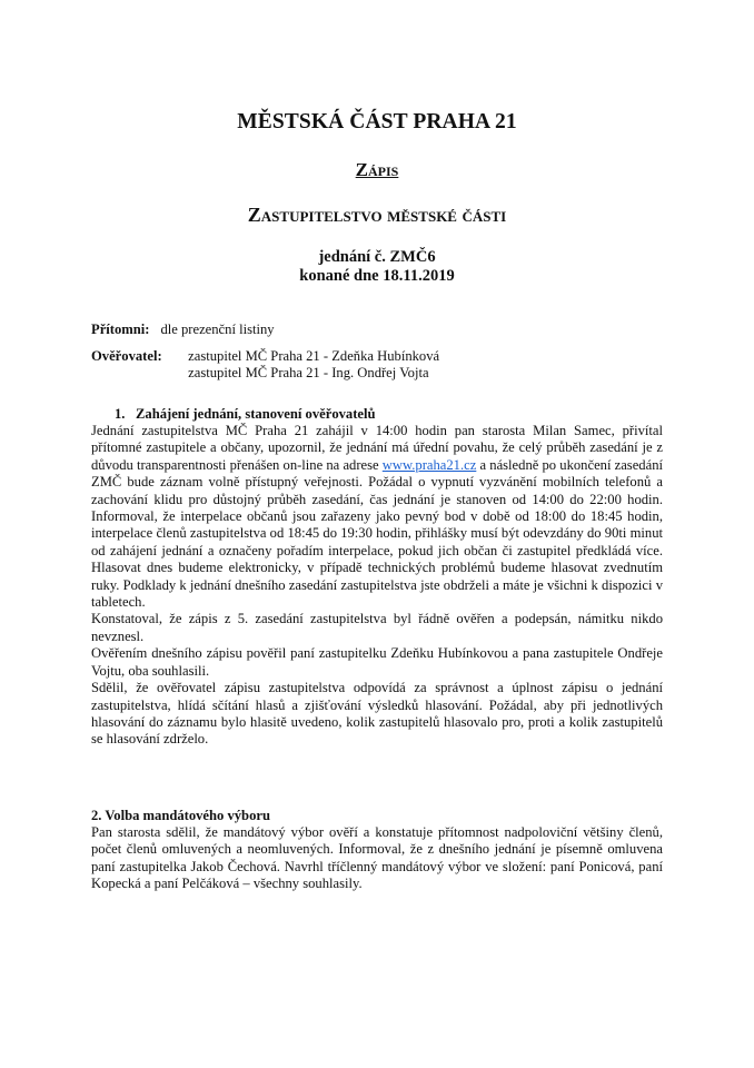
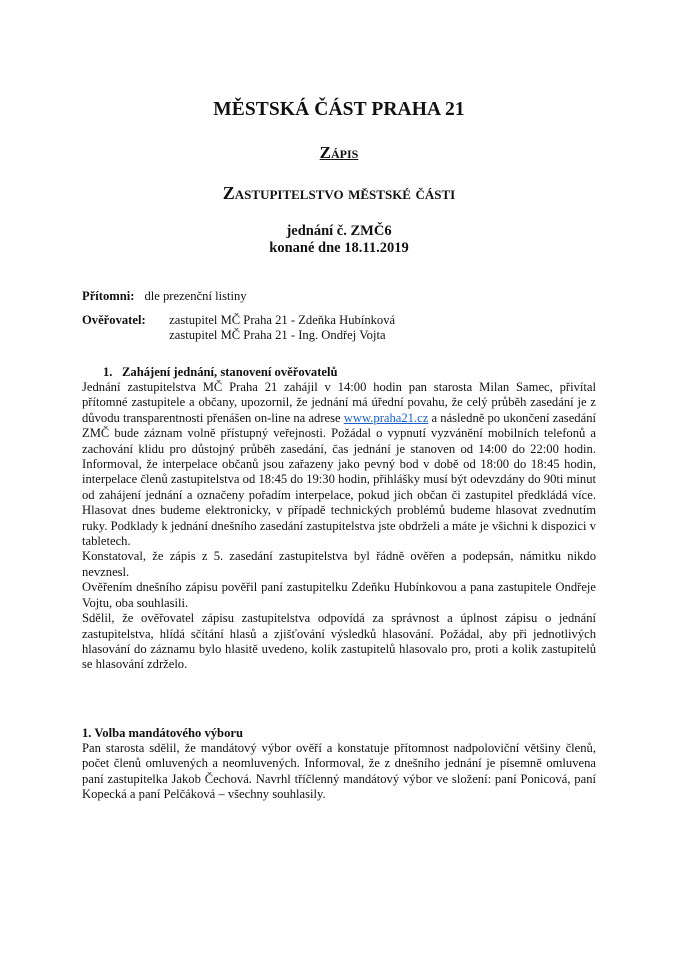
  MĚSTSKÁ ČÁST PRAHA 21
  Zápis
  Zastupitelstvo městské části
  jednání č. ZMČ6
  konané dne 18.11.2019
  Přítomni: dle prezenční listiny
  Ověřovatel:
  zastupitel MČ Praha 21 - Zdeňka Hubínková
  zastupitel MČ Praha 21 - Ing. Ondřej Vojta
  1. Zahájení jednání, stanovení ověřovatelů
  Jednání zastupitelstva MČ Praha 21 zahájil v 14:00 hodin pan starosta Milan Samec, přivítal přítomné zastupitele a občany, upozornil, že jednání má úřední povahu, že celý průběh zasedání je z důvodu transparentnosti přenášen on-line na adrese www.praha21.cz a následně po ukončení zasedání ZMČ bude záznam volně přístupný veřejnosti. Požádal o vypnutí vyzvánění mobilních telefonů a zachování klidu pro důstojný průběh zasedání, čas jednání je stanoven od 14:00 do 22:00 hodin. Informoval, že interpelace občanů jsou zařazeny jako pevný bod v době od 18:00 do 18:45 hodin, interpelace členů zastupitelstva od 18:45 do 19:30 hodin, přihlášky musí být odevzdány do 90ti minut od zahájení jednání a označeny pořadím interpelace, pokud jich občan či zastupitel předkládá více. Hlasovat dnes budeme elektronicky, v případě technických problémů budeme hlasovat zvednutím ruky. Podklady k jednání dnešního zasedání zastupitelstva jste obdrželi a máte je všichni k dispozici v tabletech.
  Konstatoval, že zápis z 5. zasedání zastupitelstva byl řádně ověřen a podepsán, námitku nikdo nevznesl.
  Ověřením dnešního zápisu pověřil paní zastupitelku Zdeňku Hubínkovou a pana zastupitele Ondřeje Vojtu, oba souhlasili.
  Sdělil, že ověřovatel zápisu zastupitelstva odpovídá za správnost a úplnost zápisu o jednání zastupitelstva, hlídá sčítání hlasů a zjišťování výsledků hlasování. Požádal, aby při jednotlivých hlasování do záznamu bylo hlasitě uvedeno, kolik zastupitelů hlasovalo pro, proti a kolik zastupitelů se hlasování zdrželo.
- 2. Volba mandátového výboru
+ 1. Volba mandátového výboru
  Pan starosta sdělil, že mandátový výbor ověří a konstatuje přítomnost nadpoloviční většiny členů, počet členů omluvených a neomluvených. Informoval, že z dnešního jednání je písemně omluvena paní zastupitelka Jakob Čechová. Navrhl tříčlenný mandátový výbor ve složení: paní Ponicová, paní Kopecká a paní Pelčáková – všechny souhlasily.
